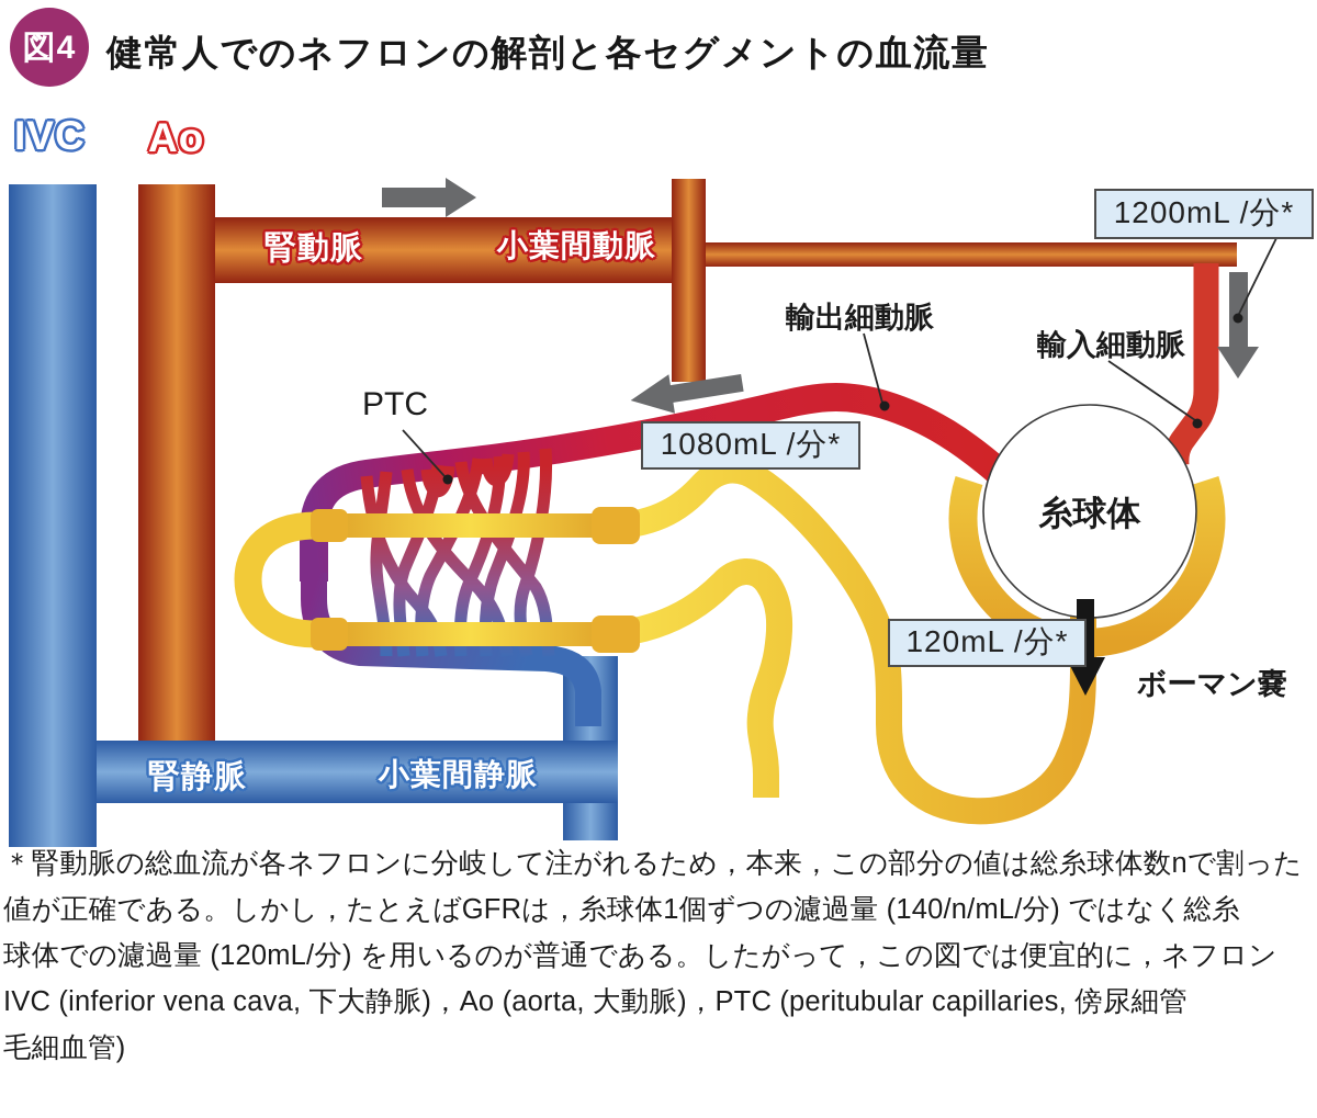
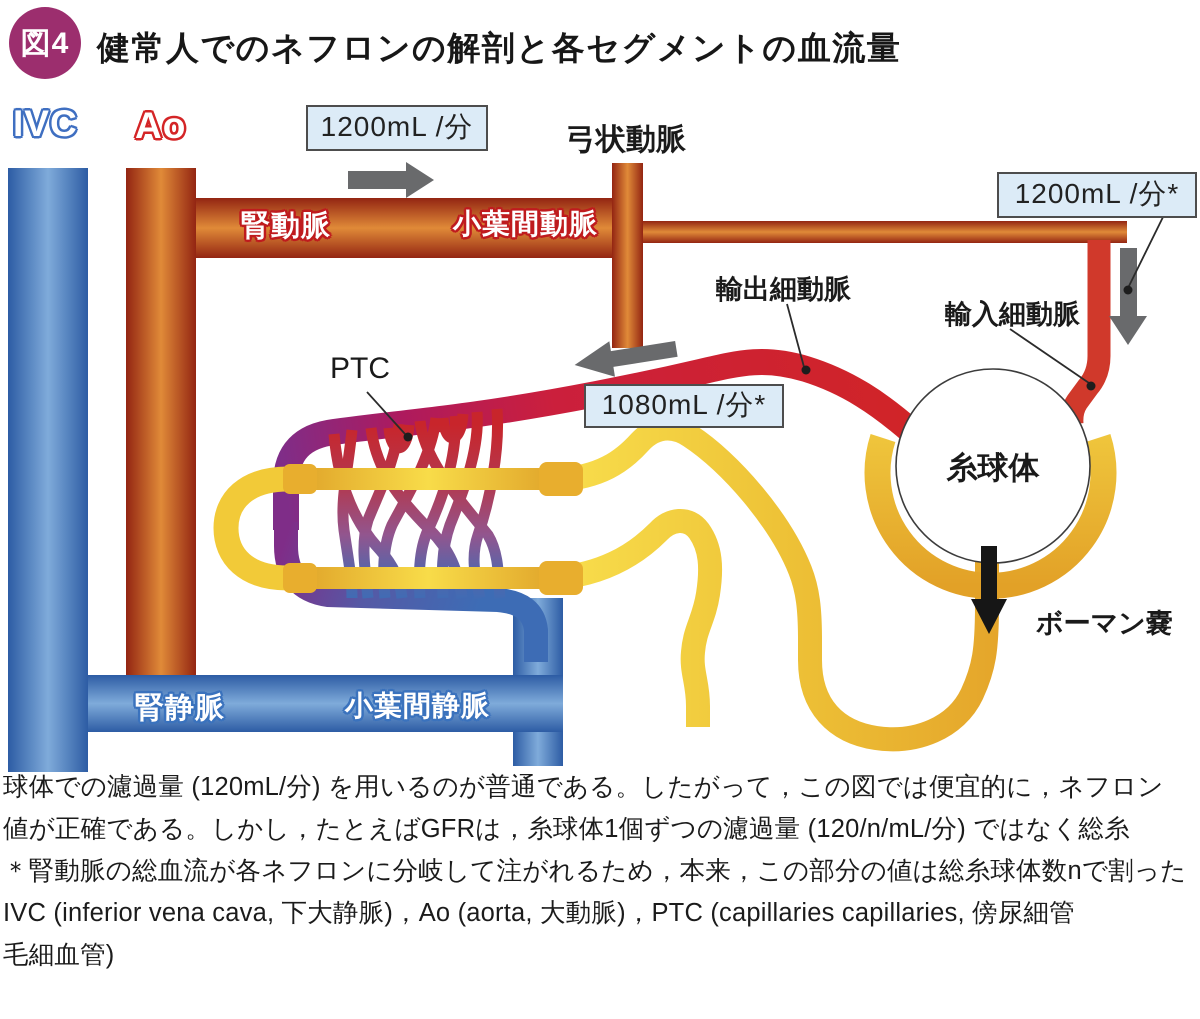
  図4
  健常人でのネフロンの解剖と各セグメントの血流量
  IVC
  Ao
  腎動脈
  小葉間動脈
  腎静脈
  小葉間静脈
+ 弓状動脈
  輸出細動脈
  輸入細動脈
  PTC
  糸球体
  ボーマン嚢
+ 1200mL /分
  1200mL /分*
  1080mL /分*
- 120mL /分*
- ＊腎動脈の総血流が各ネフロンに分岐して注がれるため，本来，この部分の値は総糸球体数nで割った
+ 球体での濾過量 (120mL/分) を用いるのが普通である。したがって，この図では便宜的に，ネフロン
- 値が正確である。しかし，たとえばGFRは，糸球体1個ずつの濾過量 (140/n/mL/分) ではなく総糸
+ 値が正確である。しかし，たとえばGFRは，糸球体1個ずつの濾過量 (120/n/mL/分) ではなく総糸
- 球体での濾過量 (120mL/分) を用いるのが普通である。したがって，この図では便宜的に，ネフロン
+ ＊腎動脈の総血流が各ネフロンに分岐して注がれるため，本来，この部分の値は総糸球体数nで割った
- IVC (inferior vena cava, 下大静脈)，Ao (aorta, 大動脈)，PTC (peritubular capillaries, 傍尿細管
+ IVC (inferior vena cava, 下大静脈)，Ao (aorta, 大動脈)，PTC (capillaries capillaries, 傍尿細管
  毛細血管)
